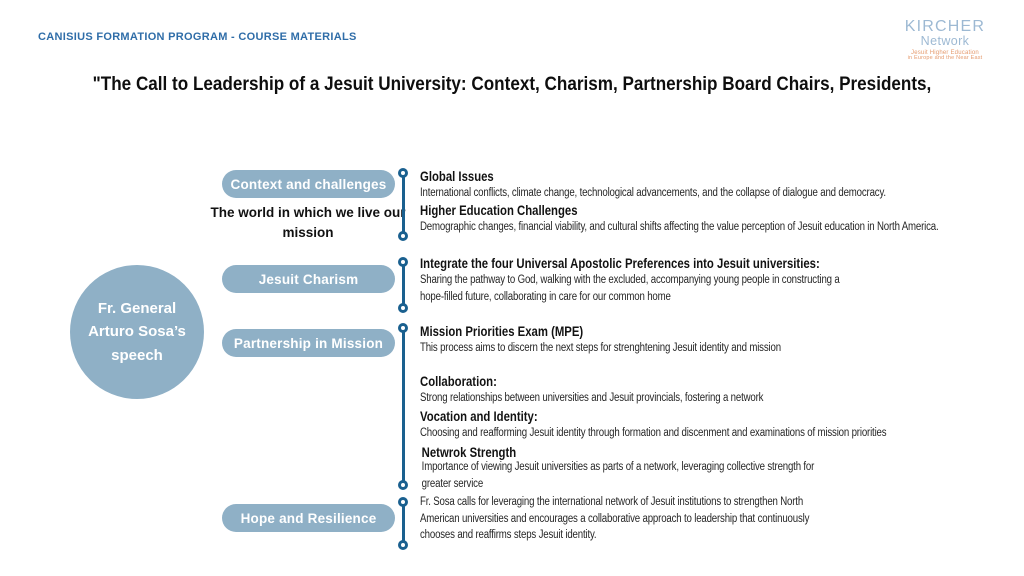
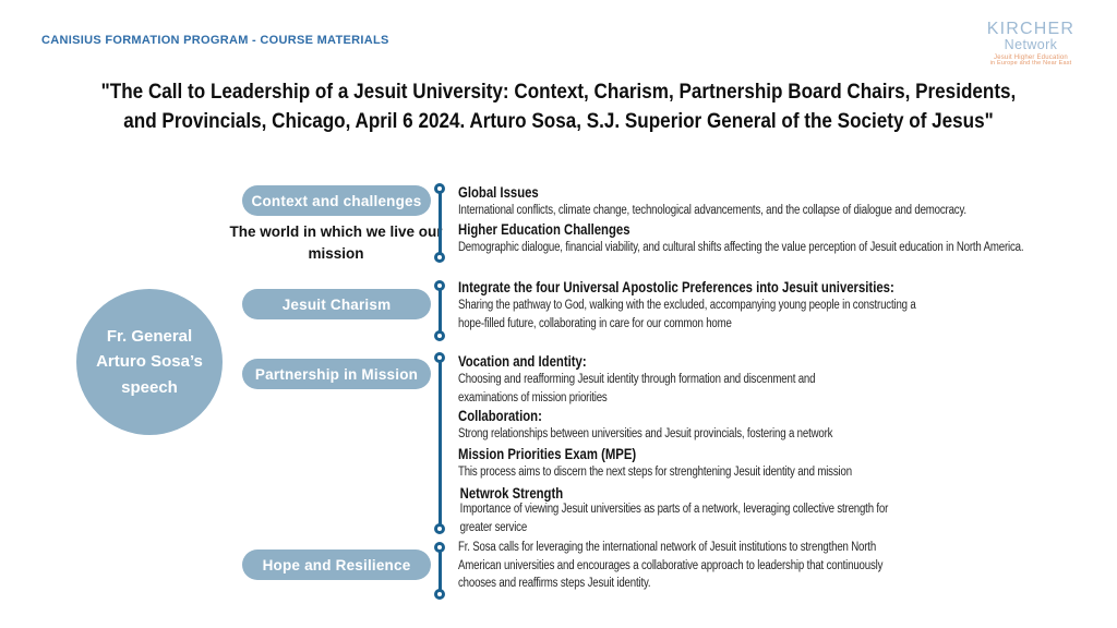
  CANISIUS FORMATION PROGRAM - COURSE MATERIALS
  KIRCHER
  Network
  "The Call to Leadership of a Jesuit University: Context, Charism, Partnership Board Chairs, Presidents,
+ and Provincials, Chicago, April 6 2024. Arturo Sosa, S.J. Superior General of the Society of Jesus"
  Fr. General Arturo Sosa’s speech
  Context and challenges
  The world in which we live ou mission
  Jesuit Charism
  Partnership in Mission
  Hope and Resilience
  Global Issues
  International conflicts, climate change, technological advancements, and the collapse of dialogue and democracy.
  Higher Education Challenges
- Demographic changes, financial viability, and cultural shifts affecting the value perception of Jesuit education in North America.
+ Demographic dialogue, financial viability, and cultural shifts affecting the value perception of Jesuit education in North America.
  Integrate the four Universal Apostolic Preferences into Jesuit universities:
  Sharing the pathway to God, walking with the excluded, accompanying young people in constructing a hope-filled future, collaborating in care for our common home
- Mission Priorities Exam (MPE)
+ Vocation and Identity:
- This process aims to discern the next steps for strenghtening Jesuit identity and mission
+ Choosing and reafforming Jesuit identity through formation and discenment and examinations of mission priorities
  Collaboration:
  Strong relationships between universities and Jesuit provincials, fostering a network
- Vocation and Identity:
+ Mission Priorities Exam (MPE)
- Choosing and reafforming Jesuit identity through formation and discenment and examinations of mission priorities
+ This process aims to discern the next steps for strenghtening Jesuit identity and mission
  Netwrok Strength
  Importance of viewing Jesuit universities as parts of a network, leveraging collective strength for greater service
  Fr. Sosa calls for leveraging the international network of Jesuit institutions to strengthen North American universities and encourages a collaborative approach to leadership that continuously chooses and reaffirms steps Jesuit identity.
